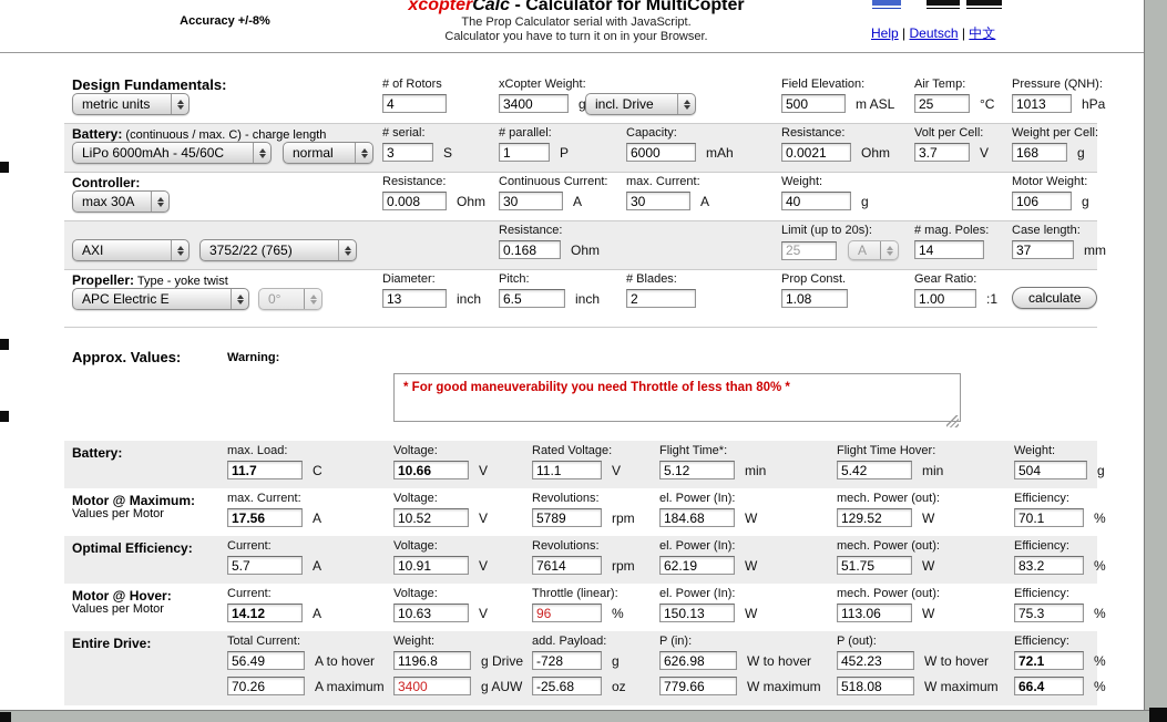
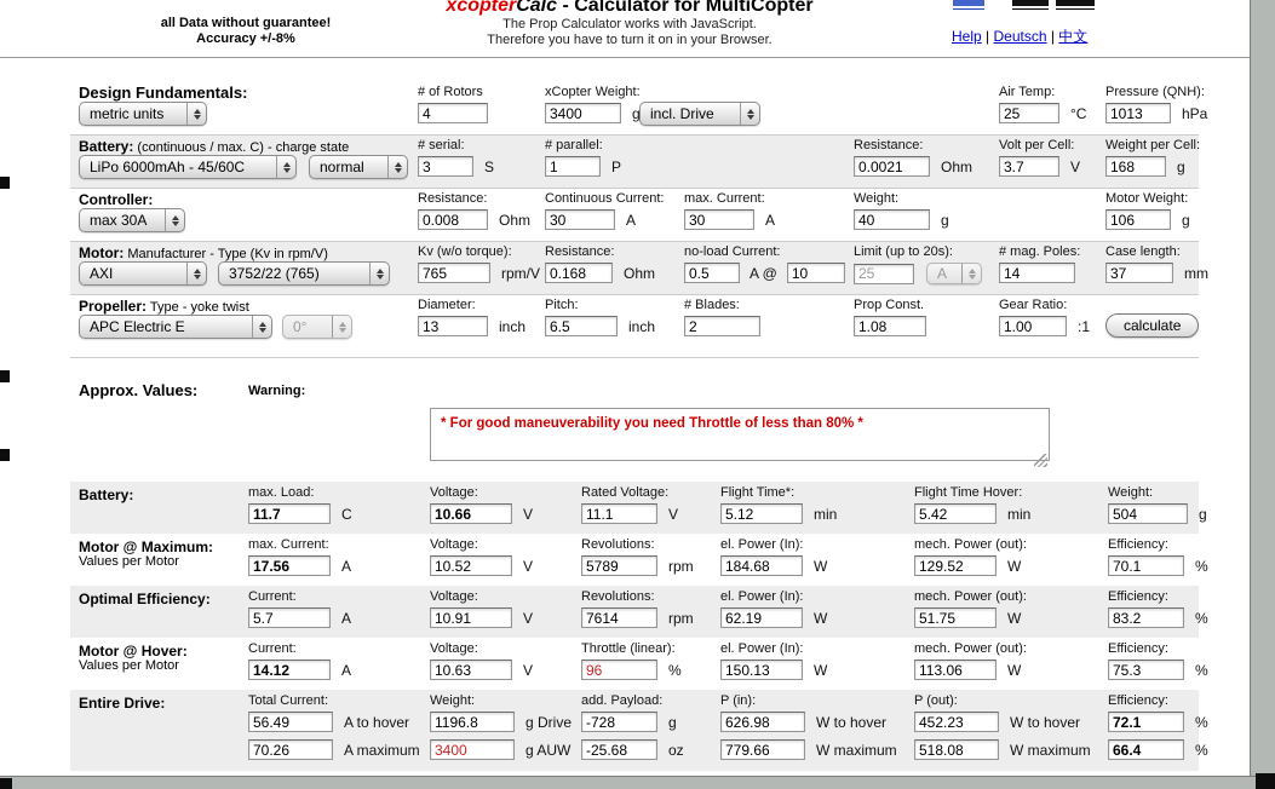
+ all Data without guarantee!
  Accuracy +/-8%
  xcopterCalc - Calculator for MultiCopter
- The Prop Calculator serial with JavaScript.
+ The Prop Calculator works with JavaScript.
- Calculator you have to turn it on in your Browser.
+ Therefore you have to turn it on in your Browser.
  Help | Deutsch | 中文
  Design Fundamentals:
  metric units
  # of Rotors
  4
  xCopter Weight:
  3400
  g
  incl. Drive
- Field Elevation:
- 500
- m ASL
  Air Temp:
  25
  °C
  Pressure (QNH):
  1013
  hPa
- Battery: (continuous / max. C) - charge length
+ Battery: (continuous / max. C) - charge state
  LiPo 6000mAh - 45/60C
  normal
  # serial:
  3
  S
  # parallel:
  1
  P
- Capacity:
- 6000
- mAh
  Resistance:
  0.0021
  Ohm
  Volt per Cell:
  3.7
  V
  Weight per Cell:
  168
  g
  Controller:
  max 30A
  Resistance:
  0.008
  Ohm
  Continuous Current:
  30
  A
  max. Current:
  30
  A
  Weight:
  40
  g
  Motor Weight:
  106
  g
+ Motor: Manufacturer - Type (Kv in rpm/V)
  AXI
  3752/22 (765)
+ Kv (w/o torque):
+ 765
+ rpm/V
  Resistance:
  0.168
  Ohm
+ no-load Current:
+ 0.5
+ A @
+ 10
  Limit (up to 20s):
  25
  A
  # mag. Poles:
  14
  Case length:
  37
  mm
  Propeller: Type - yoke twist
  APC Electric E
  0°
  Diameter:
  13
  inch
  Pitch:
  6.5
  inch
  # Blades:
  2
  Prop Const.
  1.08
  Gear Ratio:
  1.00
  :1
  calculate
  Approx. Values:
  Warning:
  * For good maneuverability you need Throttle of less than 80% *
  Battery:
  max. Load:
  11.7
  C
  Voltage:
  10.66
  V
  Rated Voltage:
  11.1
  V
  Flight Time*:
  5.12
  min
  Flight Time Hover:
  5.42
  min
  Weight:
  504
  g
  Motor @ Maximum:
  Values per Motor
  max. Current:
  17.56
  A
  Voltage:
  10.52
  V
  Revolutions:
  5789
  rpm
  el. Power (In):
  184.68
  W
  mech. Power (out):
  129.52
  W
  Efficiency:
  70.1
  %
  Optimal Efficiency:
  Current:
  5.7
  A
  Voltage:
  10.91
  V
  Revolutions:
  7614
  rpm
  el. Power (In):
  62.19
  W
  mech. Power (out):
  51.75
  W
  Efficiency:
  83.2
  %
  Motor @ Hover:
  Values per Motor
  Current:
  14.12
  A
  Voltage:
  10.63
  V
  Throttle (linear):
  96
  %
  el. Power (In):
  150.13
  W
  mech. Power (out):
  113.06
  W
  Efficiency:
  75.3
  %
  Entire Drive:
  Total Current:
  56.49
  A to hover
  70.26
  A maximum
  Weight:
  1196.8
  g Drive
  3400
  g AUW
  add. Payload:
  -728
  g
  -25.68
  oz
  P (in):
  626.98
  W to hover
  779.66
  W maximum
  P (out):
  452.23
  W to hover
  518.08
  W maximum
  Efficiency:
  72.1
  %
  66.4
  %
